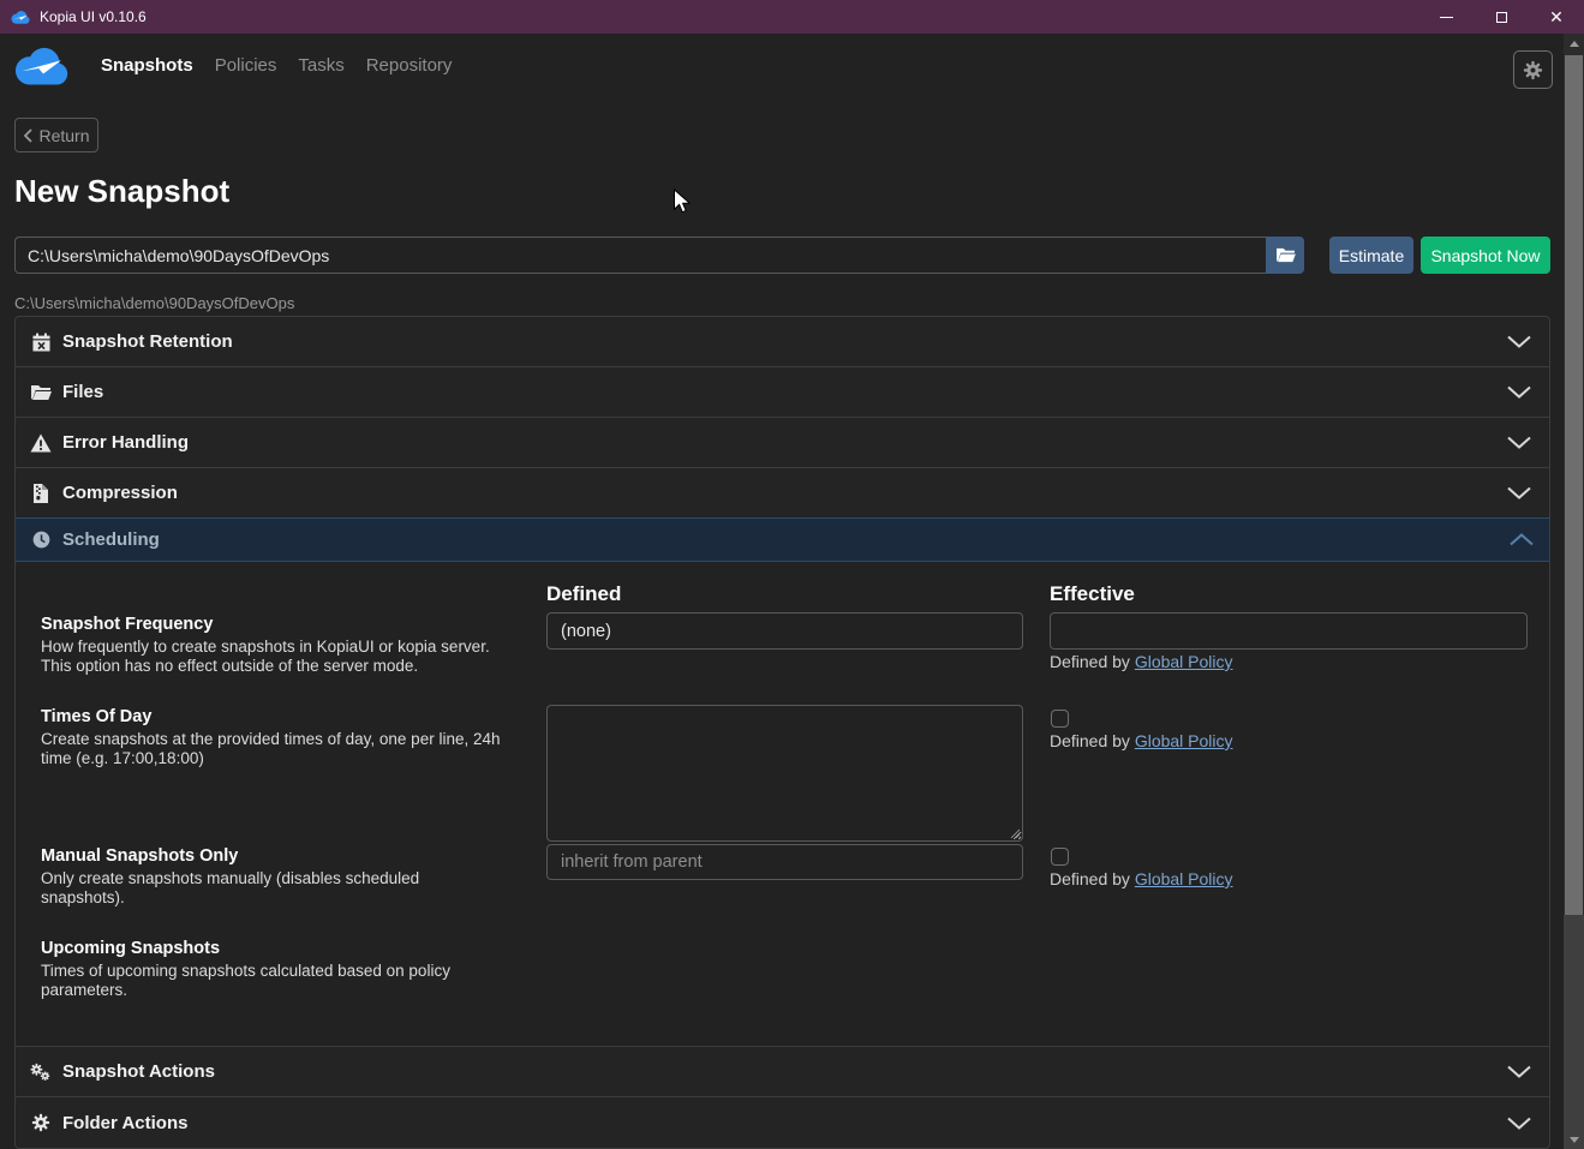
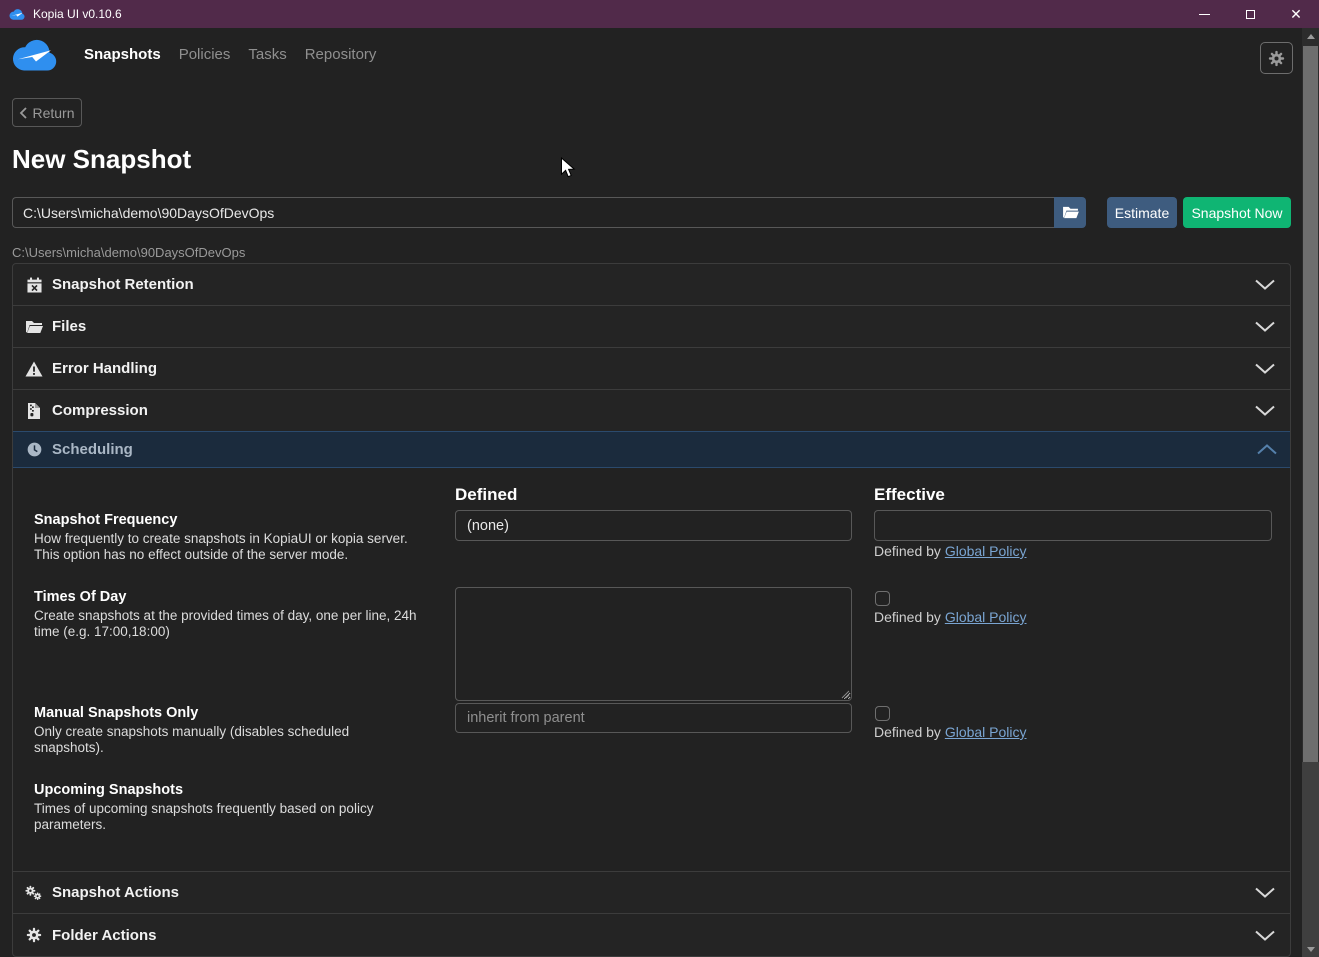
  Kopia UI v0.10.6
  ✕
  Snapshots
  Policies
  Tasks
  Repository
  Return
  New Snapshot
  C:\Users\micha\demo\90DaysOfDevOps
  Estimate
  Snapshot Now
  C:\Users\micha\demo\90DaysOfDevOps
  Snapshot Retention
  Files
  Error Handling
  Compression
  Scheduling
  Defined
  Effective
  Snapshot Frequency
  How frequently to create snapshots in KopiaUI or kopia server. This option has no effect outside of the server mode.
  (none)
  Defined by Global Policy
  Times Of Day
  Create snapshots at the provided times of day, one per line, 24h time (e.g. 17:00,18:00)
  Defined by Global Policy
  Manual Snapshots Only
  Only create snapshots manually (disables scheduled snapshots).
  inherit from parent
  Defined by Global Policy
  Upcoming Snapshots
- Times of upcoming snapshots calculated based on policy parameters.
+ Times of upcoming snapshots frequently based on policy parameters.
  Snapshot Actions
  Folder Actions
